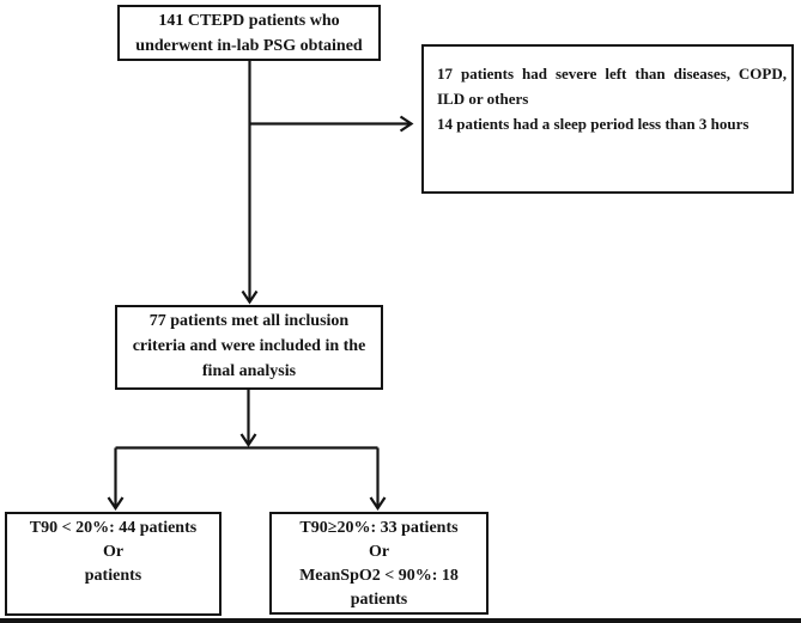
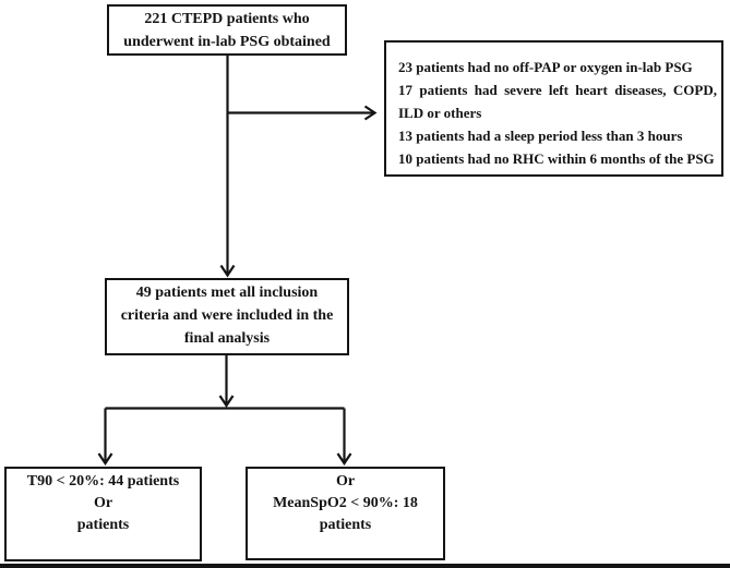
- 141 CTEPD patients who
+ 221 CTEPD patients who
  underwent in-lab PSG obtained
+ 23 patients had no off-PAP or oxygen in-lab PSG
- 17 patients had severe left than diseases, COPD,
+ 17 patients had severe left heart diseases, COPD,
  ILD or others
- 14 patients had a sleep period less than 3 hours
+ 13 patients had a sleep period less than 3 hours
+ 10 patients had no RHC within 6 months of the PSG
- 77 patients met all inclusion
+ 49 patients met all inclusion
  criteria and were included in the
  final analysis
  T90 < 20%: 44 patients
  Or
  patients
- T90≥20%: 33 patients
  Or
  MeanSpO2 < 90%: 18
  patients
